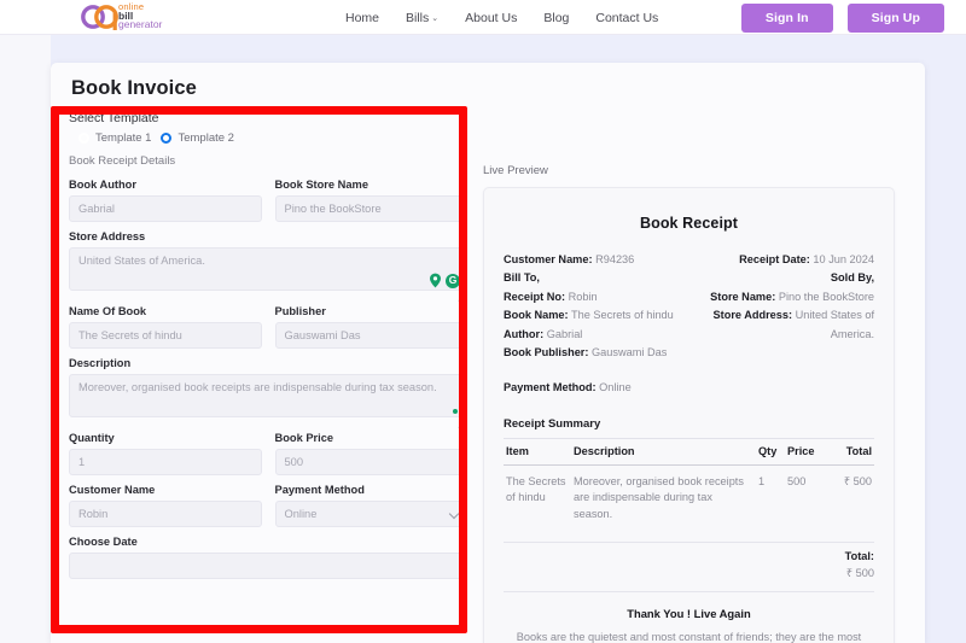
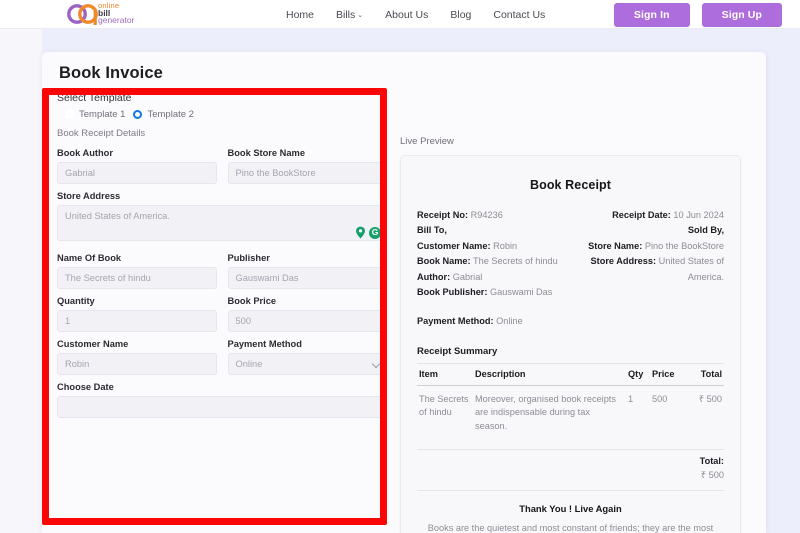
  online
  bill
  generator
  Home
  Bills
  About Us
  Blog
  Contact Us
  Sign In
  Sign Up
  Book Invoice
  Select Template
  Template 1
  Template 2
  Book Receipt Details
  Book Author
  Gabrial
  Book Store Name
  Pino the BookStore
  Store Address
  United States of America.
  G
  Name Of Book
  The Secrets of hindu
  Publisher
  Gauswami Das
- Description
- Moreover, organised book receipts are indispensable during tax season.
  Quantity
  1
  Book Price
  500
  Customer Name
  Robin
  Payment Method
  Online
  Choose Date
  Live Preview
  Book Receipt
- Customer Name: R94236
+ Receipt No: R94236
  Bill To,
- Receipt No: Robin
+ Customer Name: Robin
  Book Name: The Secrets of hindu
  Author: Gabrial
  Book Publisher: Gauswami Das
  Receipt Date: 10 Jun 2024
  Sold By,
  Store Name: Pino the BookStore
  Store Address: United States of America.
  Payment Method: Online
  Receipt Summary
  Item	Description	Qty	Price	Total
  The Secrets of hindu	Moreover, organised book receipts are indispensable during tax season.	1	500	₹ 500
  Total:
  ₹ 500
  Thank You ! Live Again
